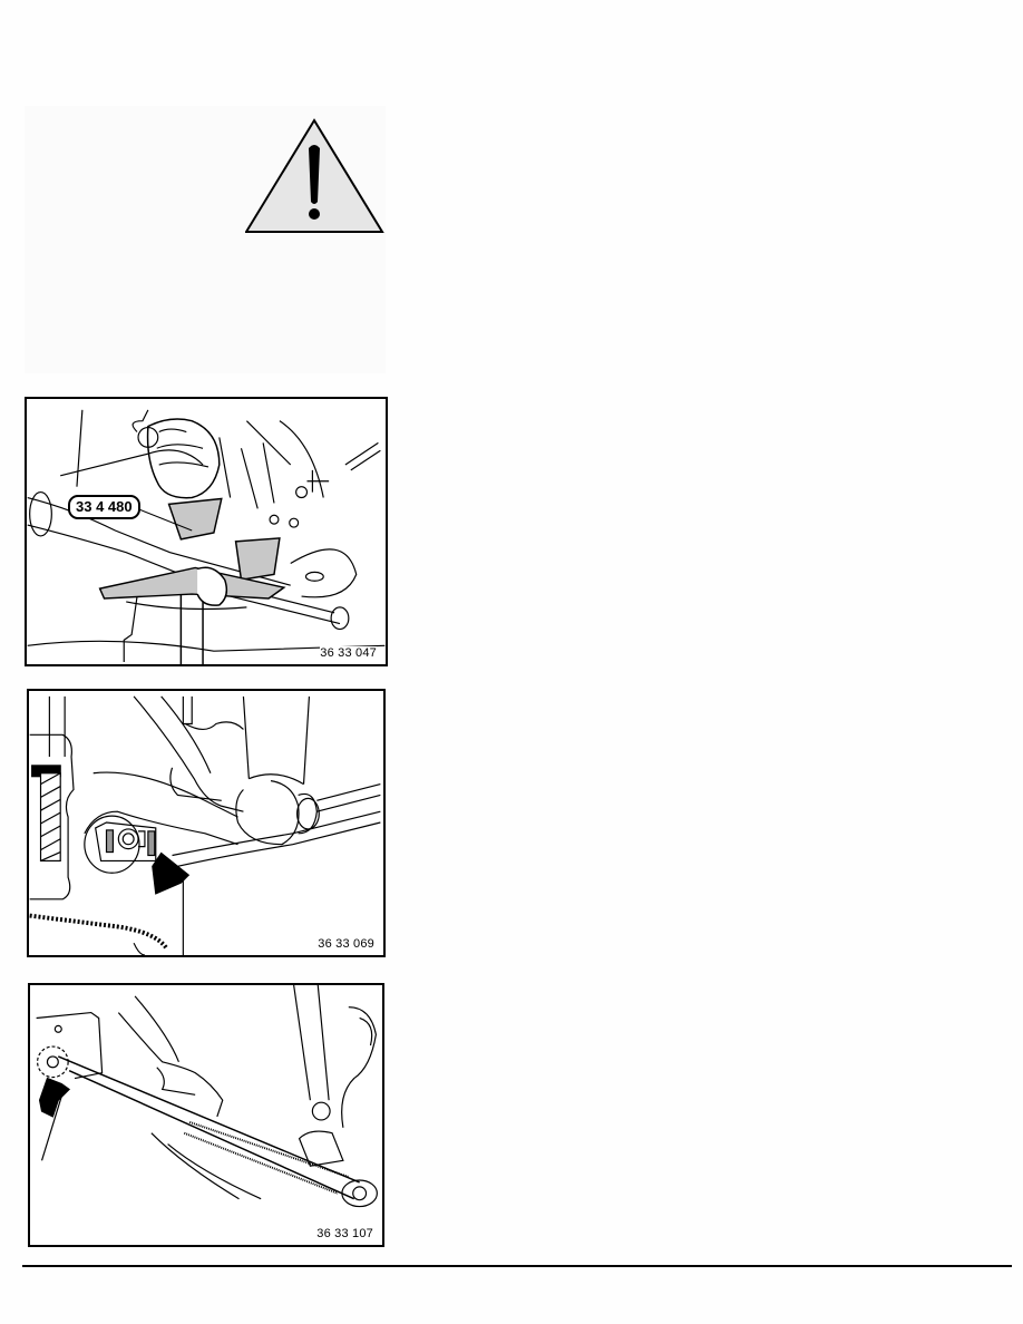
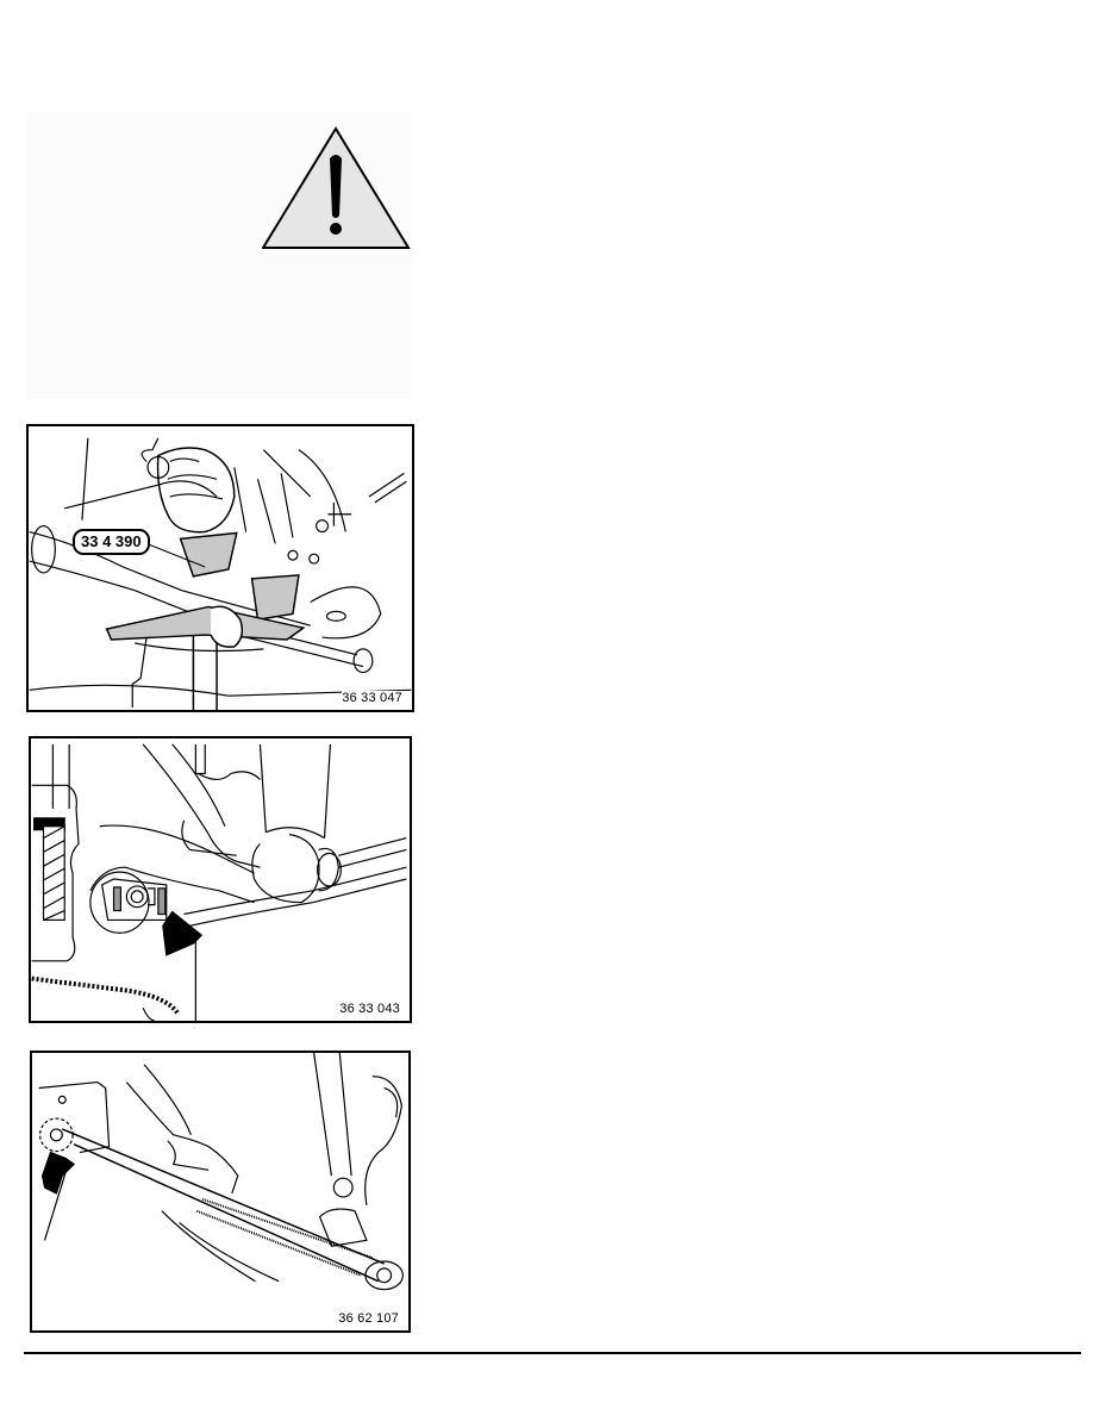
- 33 4 480
+ 33 4 390
  36 33 047
- 36 33 069
+ 36 33 043
- 36 33 107
+ 36 62 107
